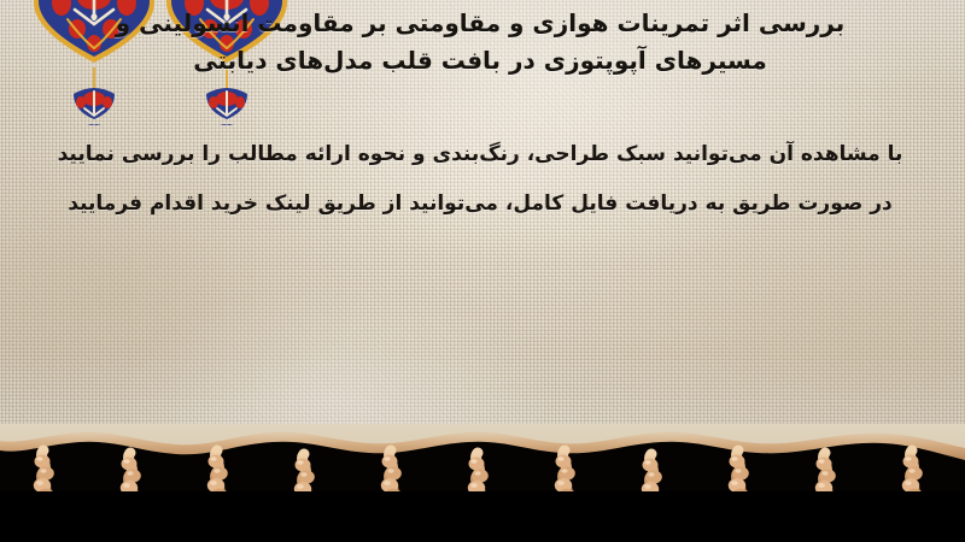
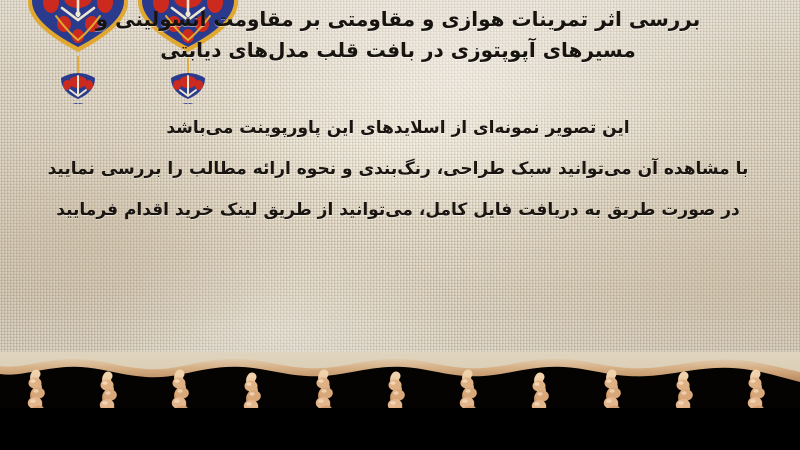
  بررسی اثر تمرینات هوازی و مقاومتی بر مقاومت انسولینی و
  مسیرهای آپوپتوزی در بافت قلب مدل‌های دیابتی
+ این تصویر نمونه‌ای از اسلایدهای این پاورپوینت می‌باشد
  با مشاهده آن می‌توانید سبک طراحی، رنگ‌بندی و نحوه ارائه مطالب را بررسی نمایید
  در صورت طریق به دریافت فایل کامل، می‌توانید از طریق لینک خرید اقدام فرمایید
